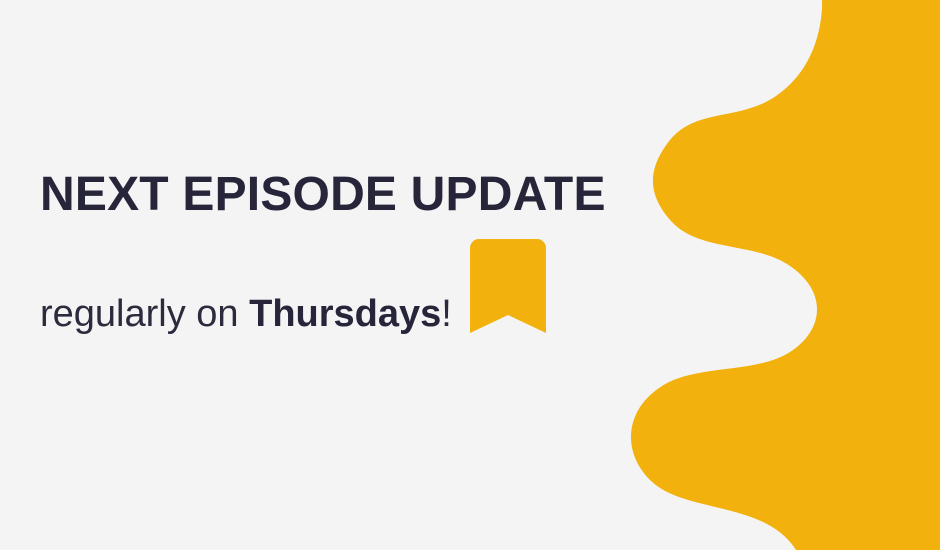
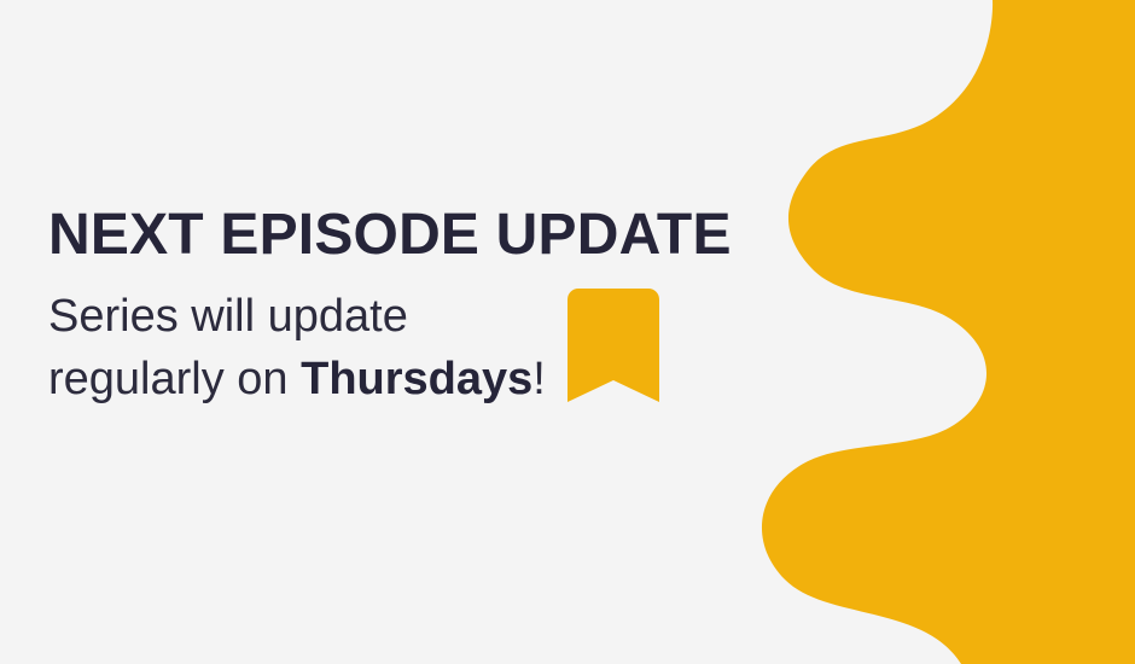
  NEXT EPISODE UPDATE
+ Series will update
  regularly on Thursdays!
